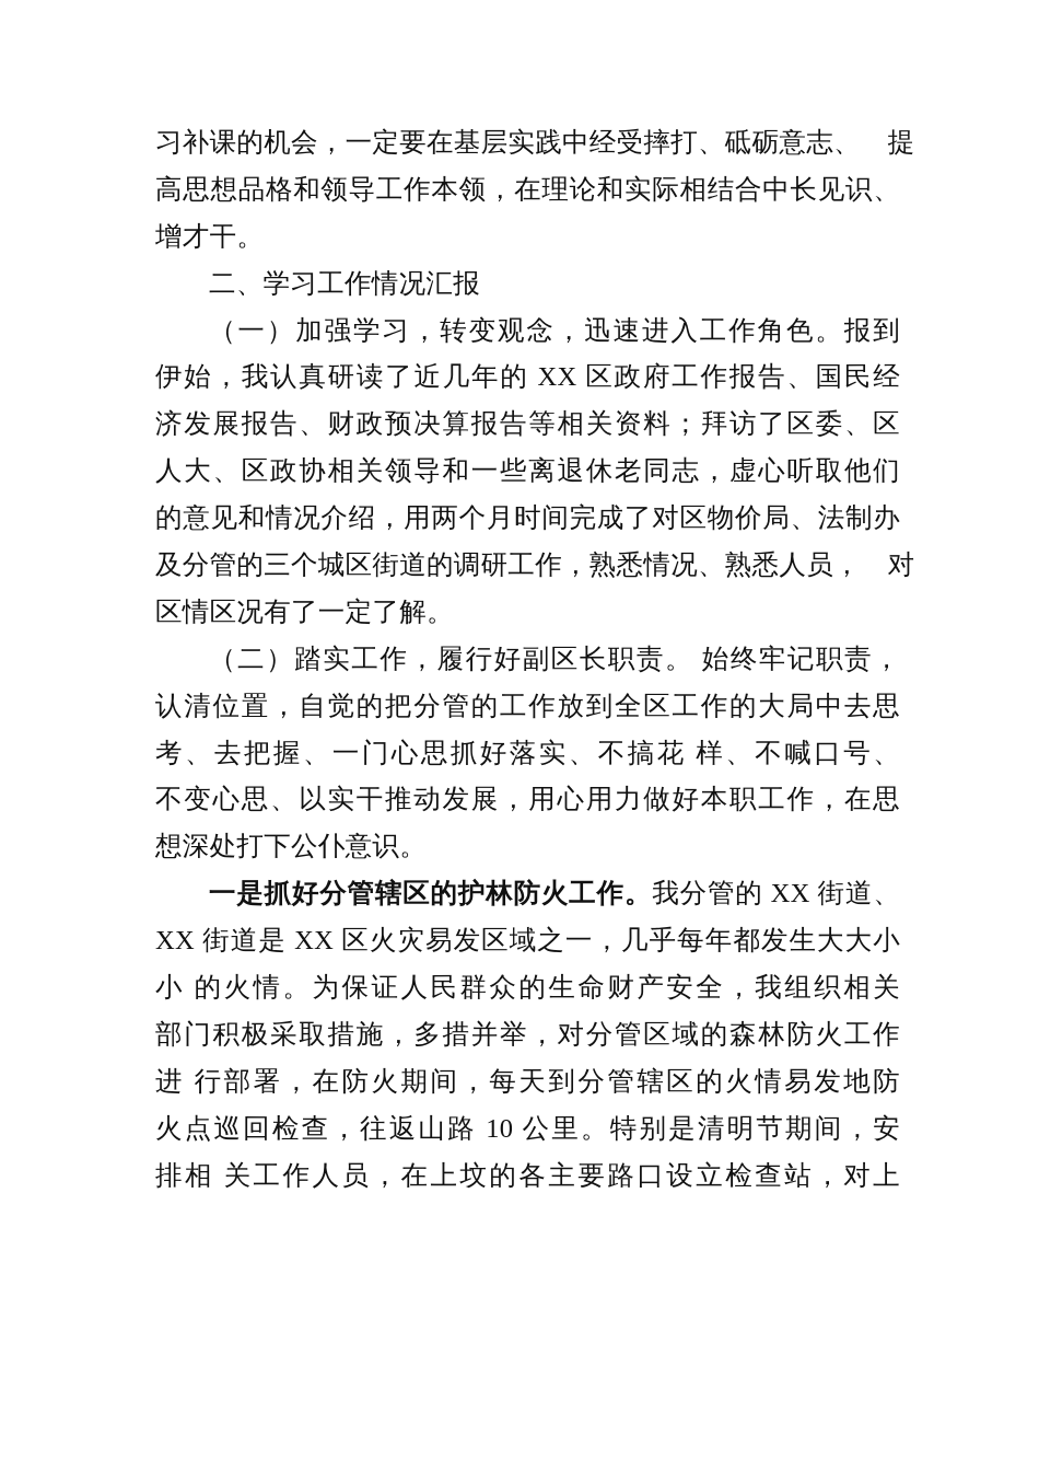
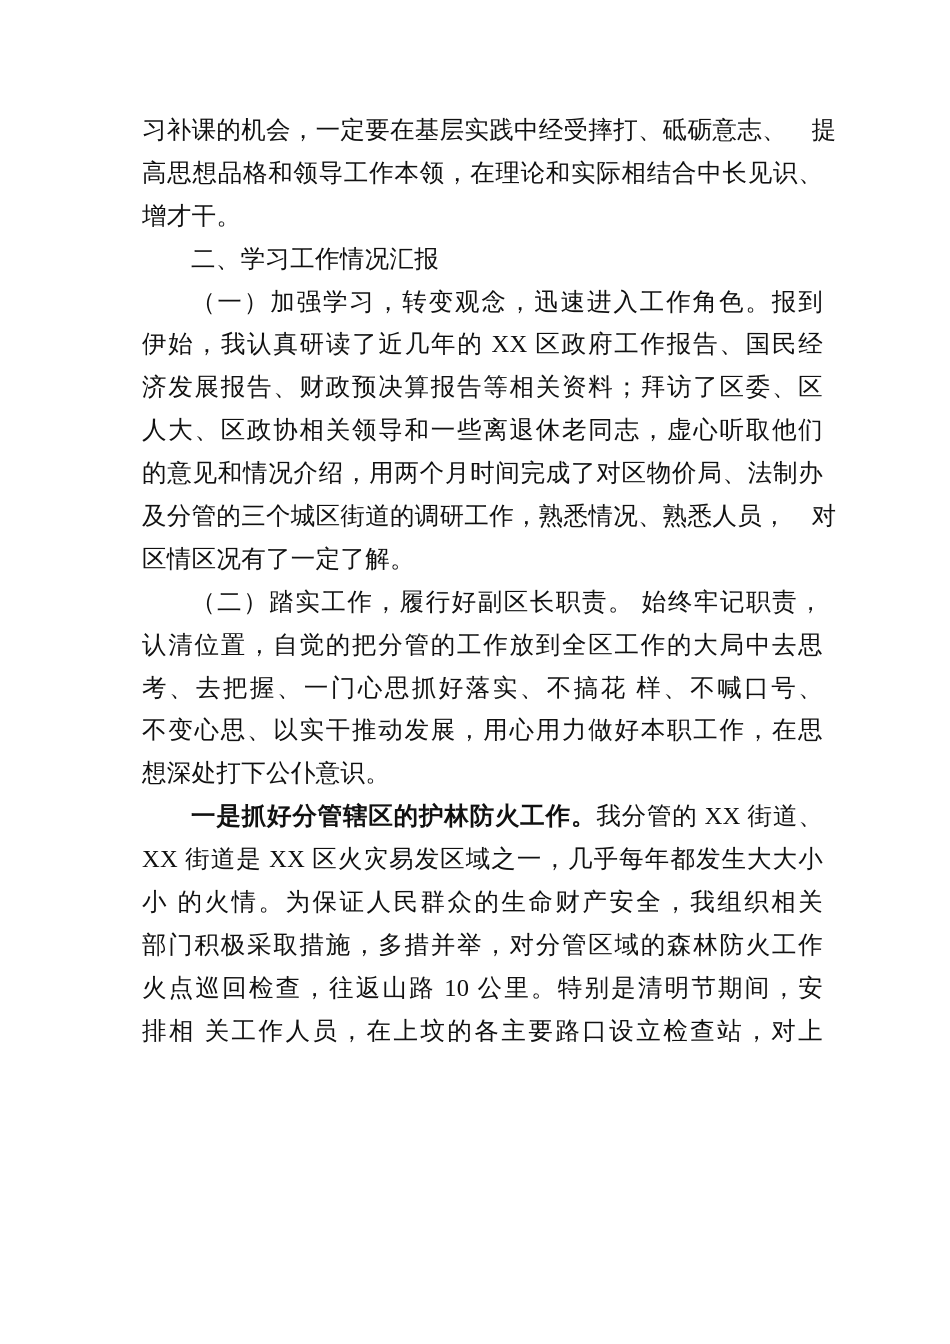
  习补课的机会，一定要在基层实践中经受摔打、砥砺意志、 提
  高思想品格和领导工作本领，在理论和实际相结合中长见识、
  增才干。
  二、学习工作情况汇报
  （一）加强学习，转变观念，迅速进入工作角色。报到
  伊始，我认真研读了近几年的 XX 区政府工作报告、国民经
  济发展报告、财政预决算报告等相关资料；拜访了区委、区
  人大、区政协相关领导和一些离退休老同志，虚心听取他们
  的意见和情况介绍，用两个月时间完成了对区物价局、法制办
  及分管的三个城区街道的调研工作，熟悉情况、熟悉人员， 对
  区情区况有了一定了解。
  （二）踏实工作，履行好副区长职责。 始终牢记职责，
  认清位置，自觉的把分管的工作放到全区工作的大局中去思
  考、去把握、一门心思抓好落实、不搞花 样、不喊口号、
  不变心思、以实干推动发展，用心用力做好本职工作，在思
  想深处打下公仆意识。
  一是抓好分管辖区的护林防火工作。我分管的 XX 街道、
  XX 街道是 XX 区火灾易发区域之一，几乎每年都发生大大小
  小 的火情。为保证人民群众的生命财产安全，我组织相关
  部门积极采取措施，多措并举，对分管区域的森林防火工作
- 进 行部署，在防火期间，每天到分管辖区的火情易发地防
  火点巡回检查，往返山路 10 公里。特别是清明节期间，安
  排相 关工作人员，在上坟的各主要路口设立检查站，对上
